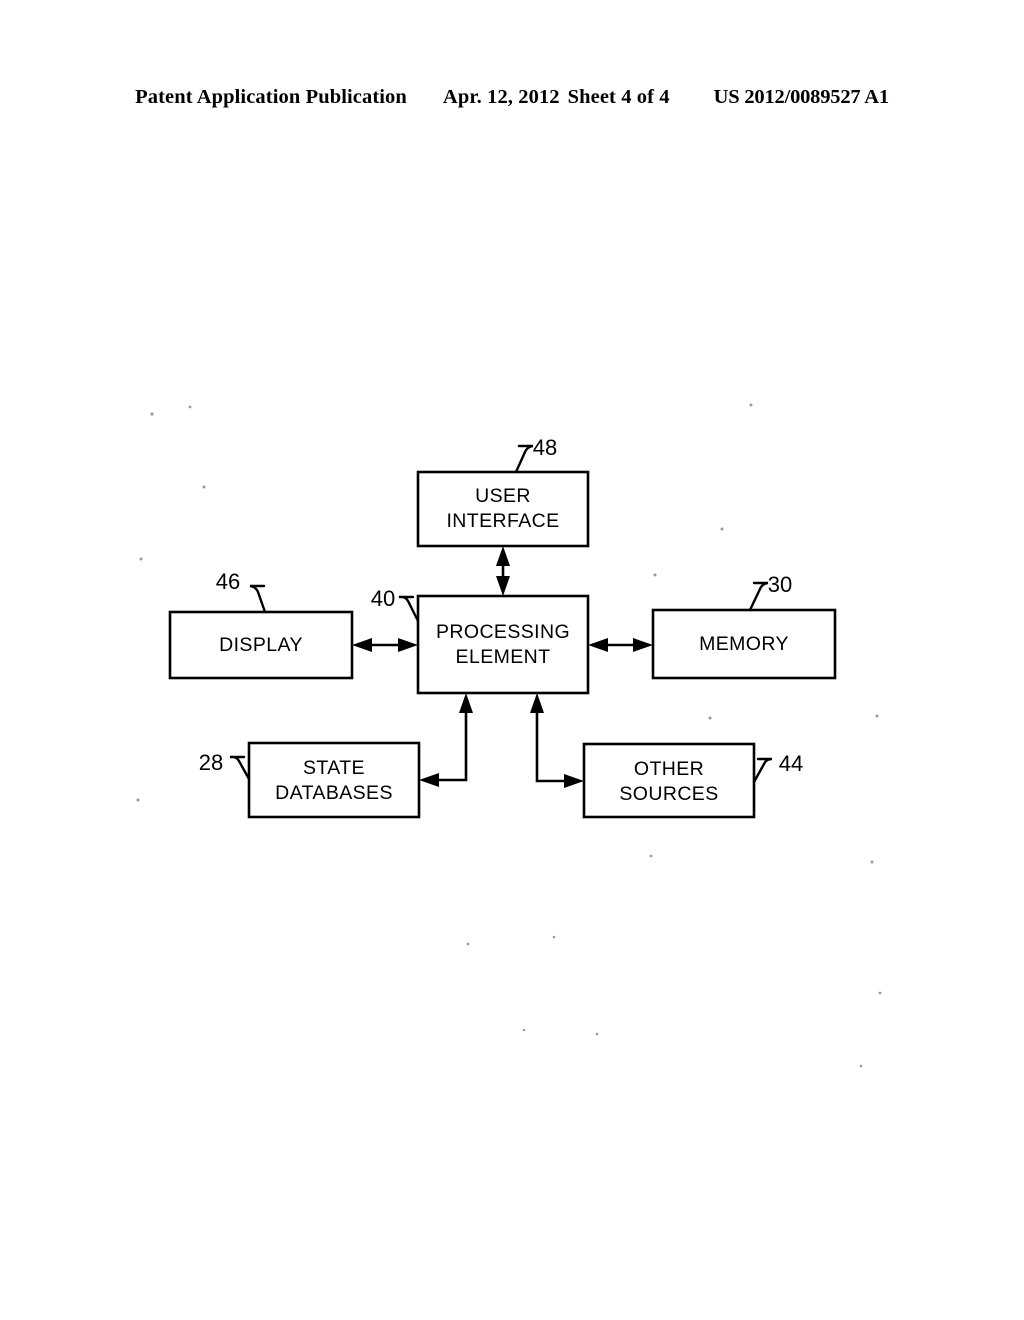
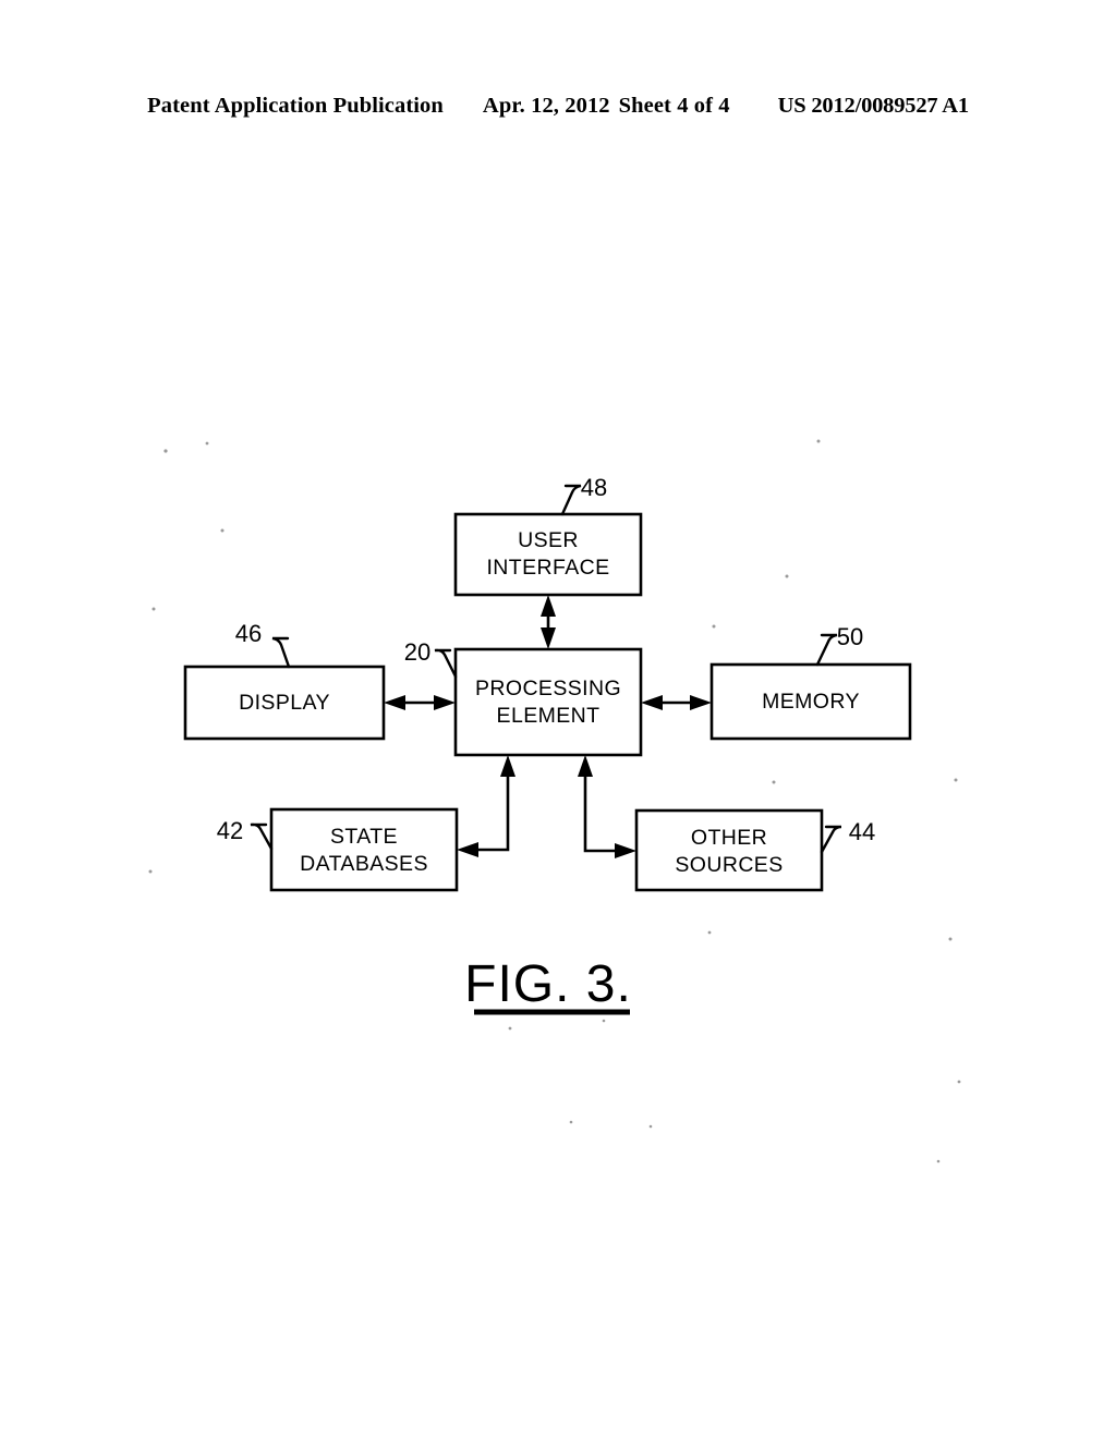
  Patent Application Publication
  Apr. 12, 2012
  Sheet 4 of 4
  US 2012/0089527 A1
  USER
  INTERFACE
  48
  PROCESSING
  ELEMENT
- 40
+ 20
  DISPLAY
  46
  MEMORY
- 30
+ 50
  STATE
  DATABASES
- 28
+ 42
  OTHER
  SOURCES
  44
+ FIG. 3.
